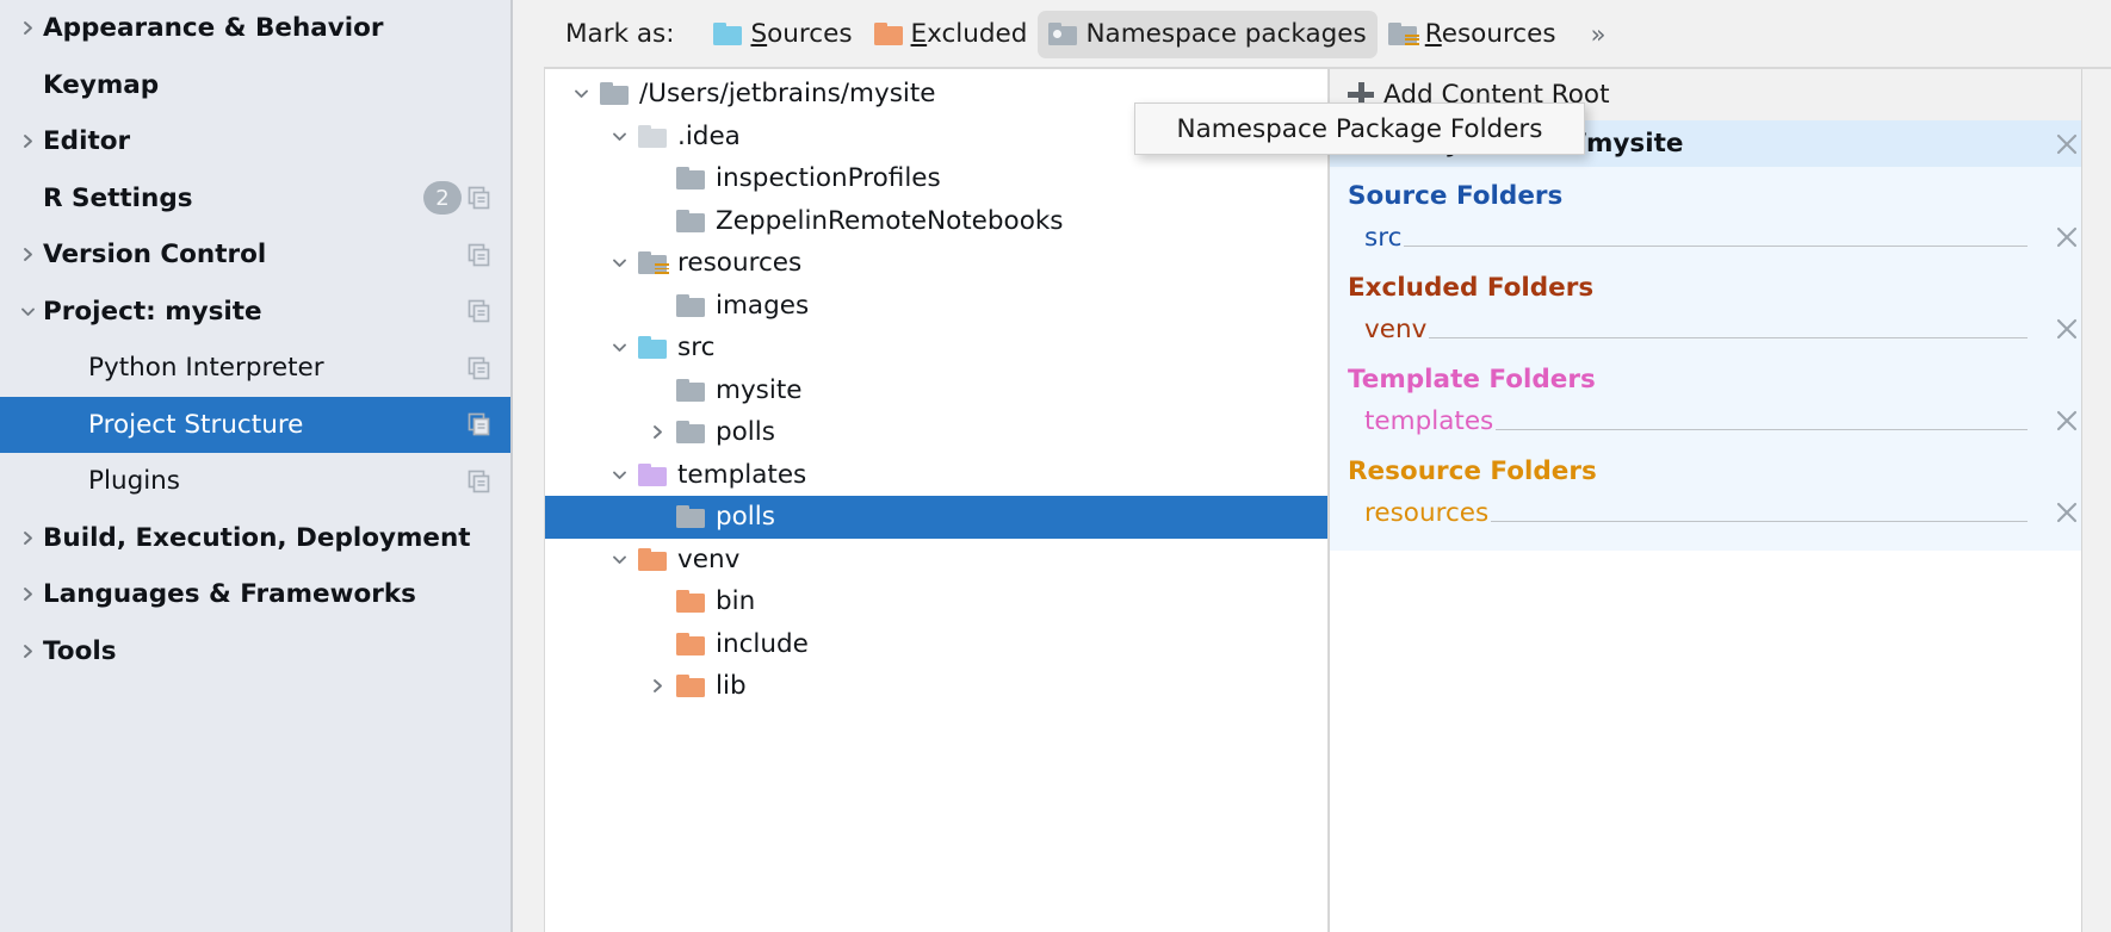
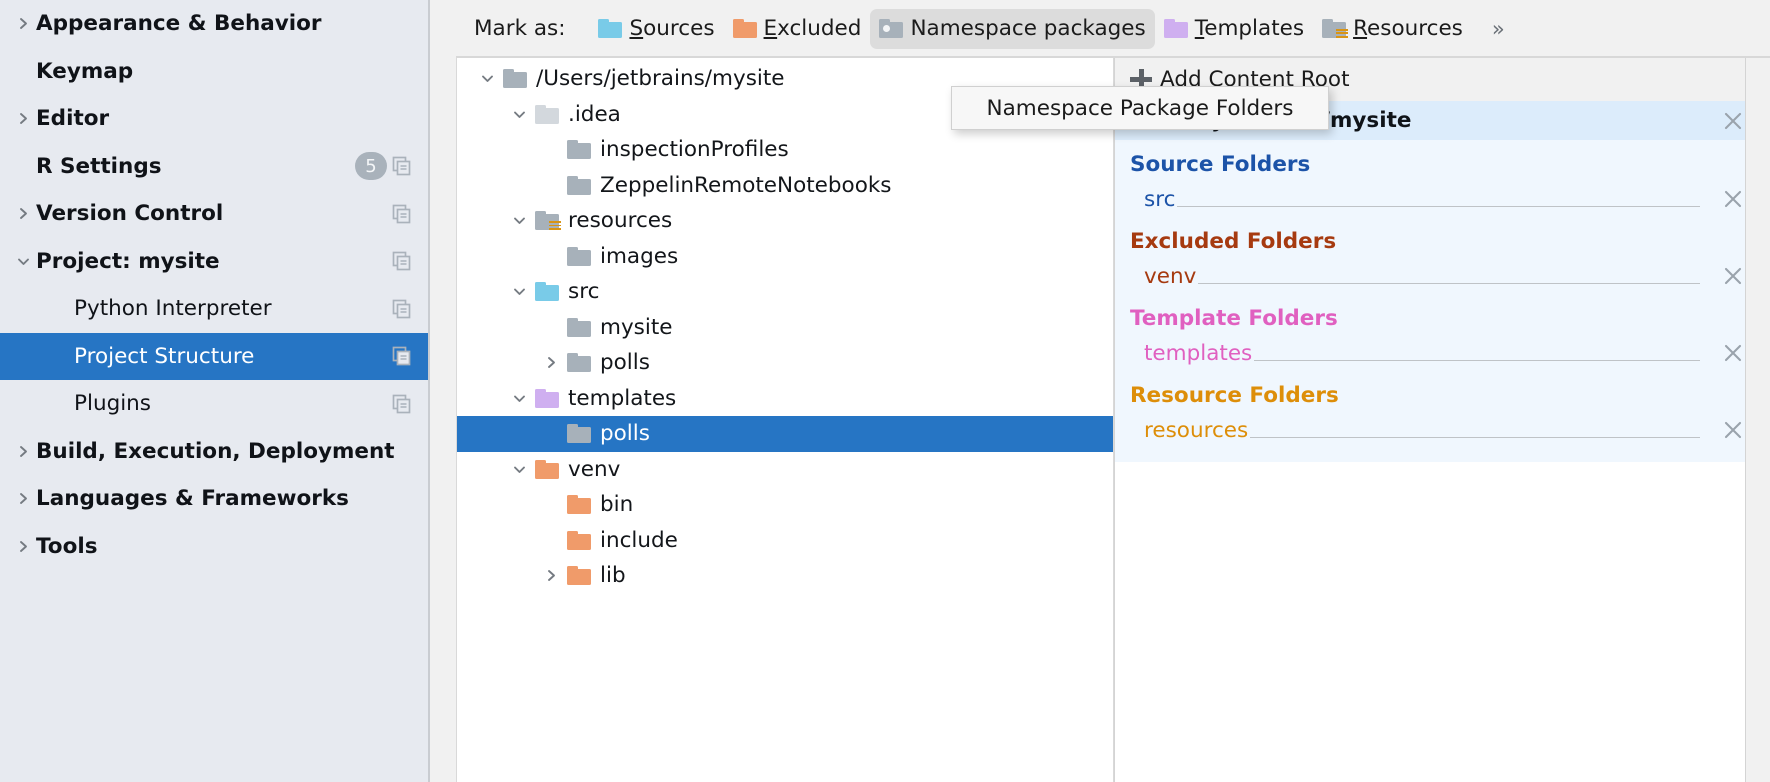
  Appearance & Behavior
  Keymap
  Editor
  R Settings
- 2
+ 5
  Version Control
  Project: mysite
  Python Interpreter
  Project Structure
  Plugins
  Build, Execution, Deployment
  Languages & Frameworks
  Tools
  Mark as:
  Sources
  Excluded
  Namespace packages
+ Templates
  Resources
  »
  /Users/jetbrains/mysite
  .idea
  inspectionProfiles
  ZeppelinRemoteNotebooks
  resources
  images
  src
  mysite
  polls
  templates
  polls
  venv
  bin
  include
  lib
  Add Content Root
  Source Folders
  src
  Excluded Folders
  venv
  Template Folders
  templates
  Resource Folders
  resources
  Namespace Package Folders
